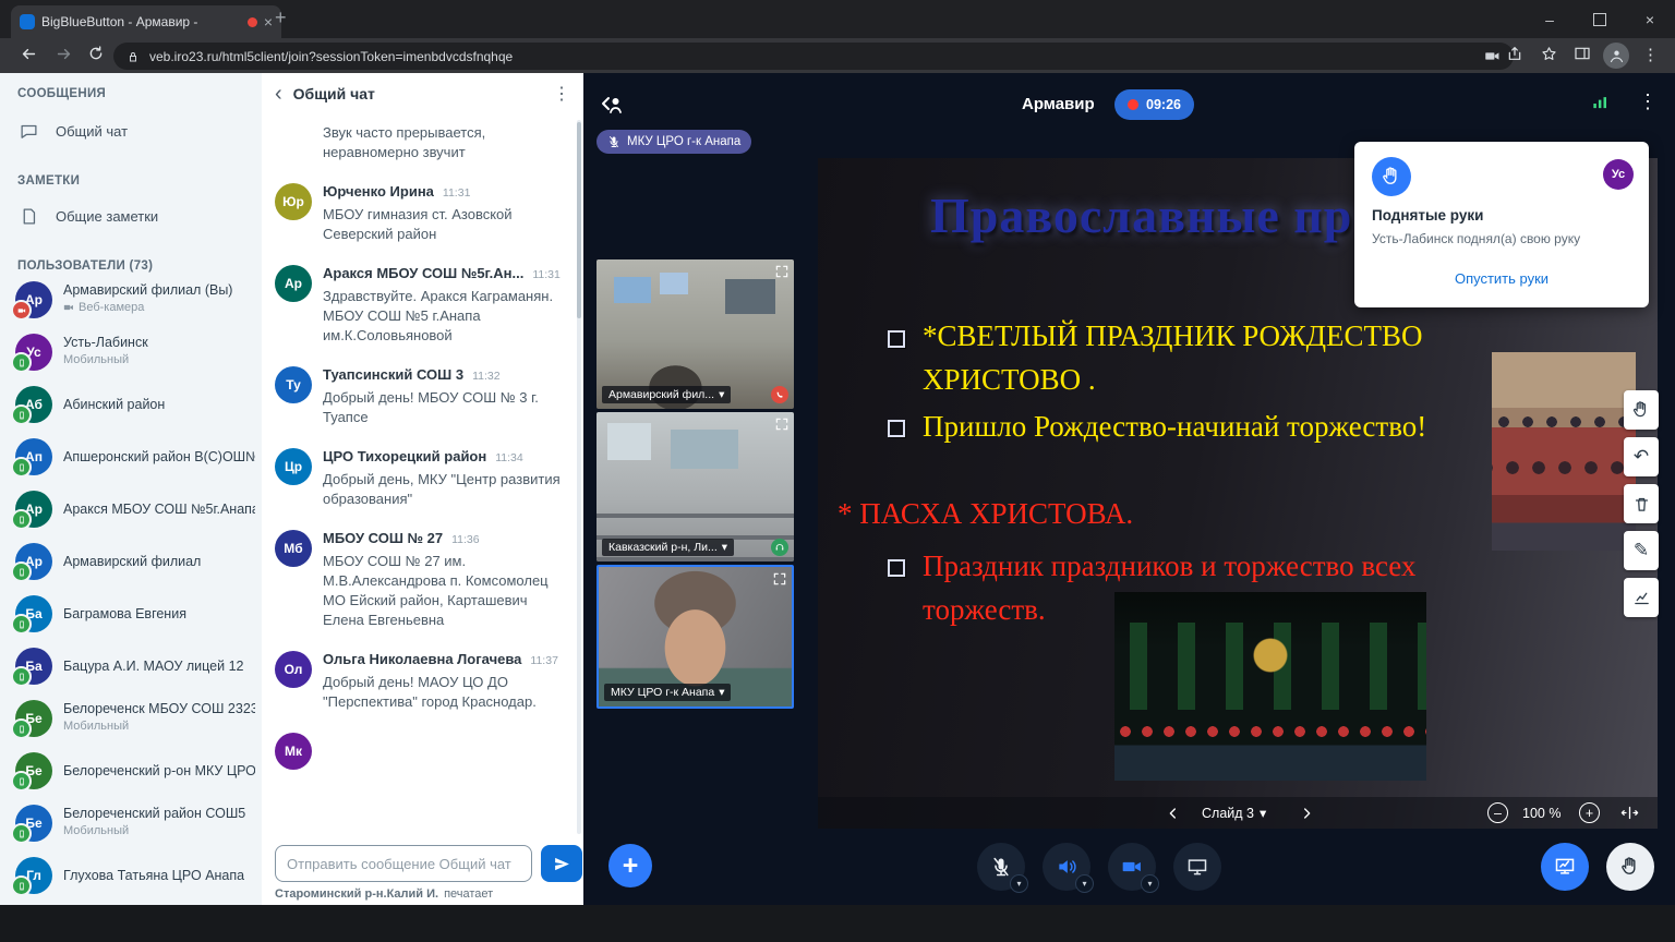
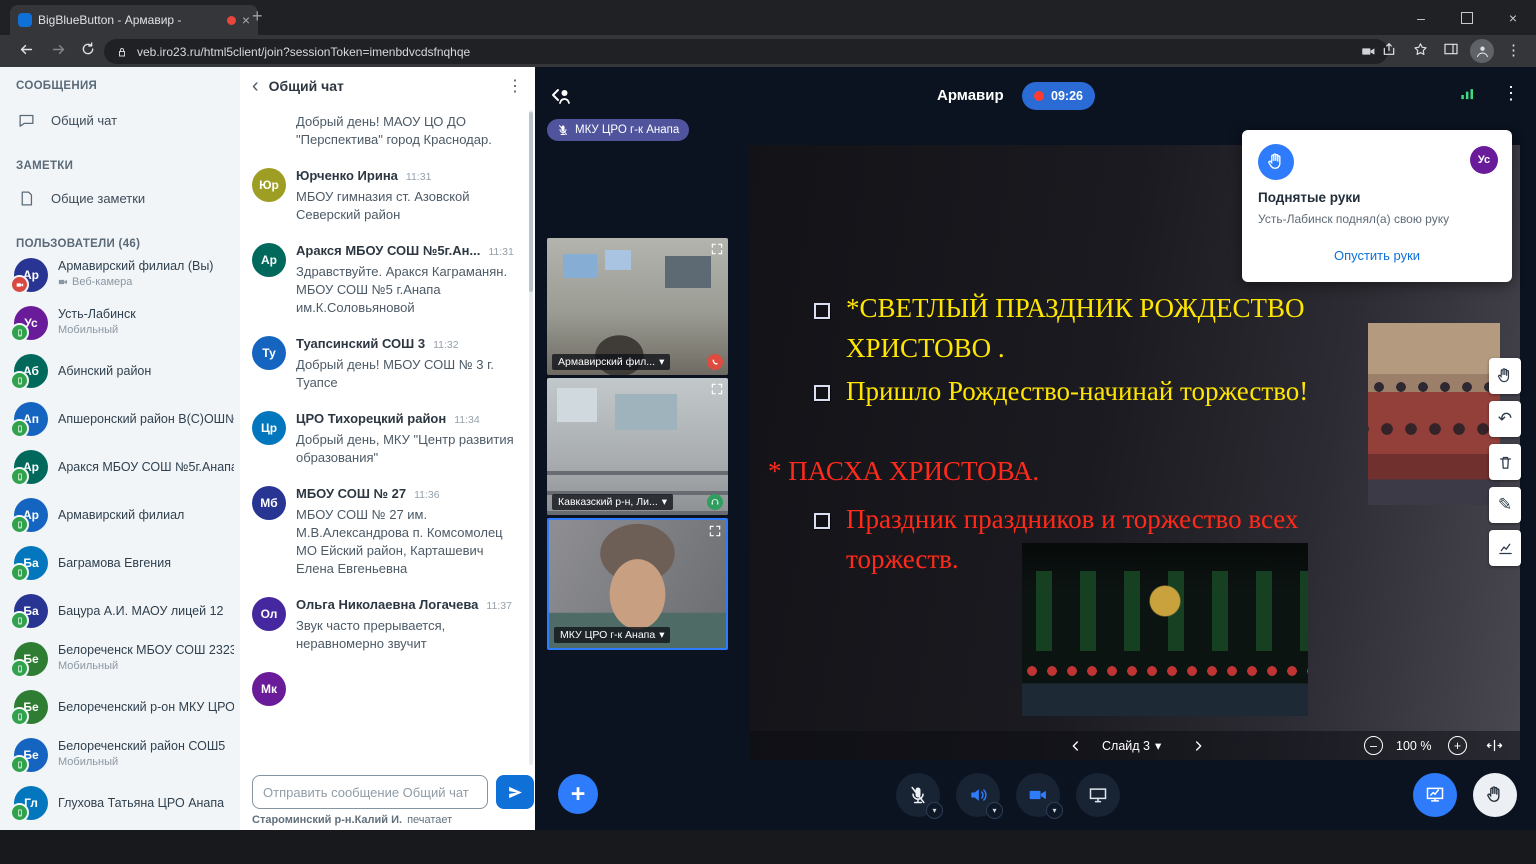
  BigBlueButton - Армавир -
  ×
  +
  –
  ×
  veb.iro23.ru/html5client/join?sessionToken=imenbdvcdsfnqhqe
  ⋮
  СООБЩЕНИЯ
  Общий чат
  ЗАМЕТКИ
  Общие заметки
- ПОЛЬЗОВАТЕЛИ (73)
+ ПОЛЬЗОВАТЕЛИ (46)
  Ар
  Армавирский филиал (Вы)
  Веб-камера
  Ус
  Усть-Лабинск
  Мобильный
  Аб
  Абинский район
  Ап
  Апшеронский район В(С)ОШ№
  Ар
  Аракся МБОУ СОШ №5г.Анап
  Ар
  Армавирский филиал
  Ба
  Баграмова Евгения
  Ба
  Бацура А.И. МАОУ лицей 12
  Бе
  Белореченск МБОУ СОШ 2323
  Мобильный
  Бе
  Белореченский р-он МКУ ЦРО
  Бе
  Белореченский район СОШ5
  Мобильный
  Гл
  Глухова Татьяна ЦРО Анапа
  ‹
  Общий чат
  ⋮
- Звук часто прерывается, неравномерно звучит
+ Добрый день! МАОУ ЦО ДО "Перспектива" город Краснодар.
  Юр
  Юрченко Ирина
  11:31
  МБОУ гимназия ст. Азовской Северский район
  Ар
  Аракся МБОУ СОШ №5г.Ан...
  11:31
  Здравствуйте. Аракся Каграманян. МБОУ СОШ №5 г.Анапа им.К.Соловьяновой
  Ту
  Туапсинский СОШ 3
  11:32
  Добрый день! МБОУ СОШ № 3 г. Туапсе
  Цр
  ЦРО Тихорецкий район
  11:34
  Добрый день, МКУ "Центр развития образования"
  Мб
  МБОУ СОШ № 27
  11:36
  МБОУ СОШ № 27 им. М.В.Александрова п. Комсомолец МО Ейский район, Карташевич Елена Евгеньевна
  Ол
  Ольга Николаевна Логачева
  11:37
- Добрый день! МАОУ ЦО ДО "Перспектива" город Краснодар.
+ Звук часто прерывается, неравномерно звучит
  Мк
  Отправить сообщение Общий чат
  Староминский р-н.Калий И. печатает
  Армавир
  09:26
  ⋮
  МКУ ЦРО г-к Анапа
  Армавирский фил...
  ▾
  Кавказский р-н, Ли...
  ▾
  МКУ ЦРО г-к Анапа
  ▾
- Православные пр
  *СВЕТЛЫЙ ПРАЗДНИК РОЖДЕСТВО ХРИСТОВО .
  Пришло Рождество-начинай торжество!
  * ПАСХА ХРИСТОВА.
  Праздник праздников и торжество всех торжеств.
  Слайд 3
  ▾
  –
  100 %
  +
  Ус
  Поднятые руки
  Усть-Лабинск поднял(а) свою руку
  Опустить руки
  ↶
  ✎
  +
  ▾
  ▾
  ▾
